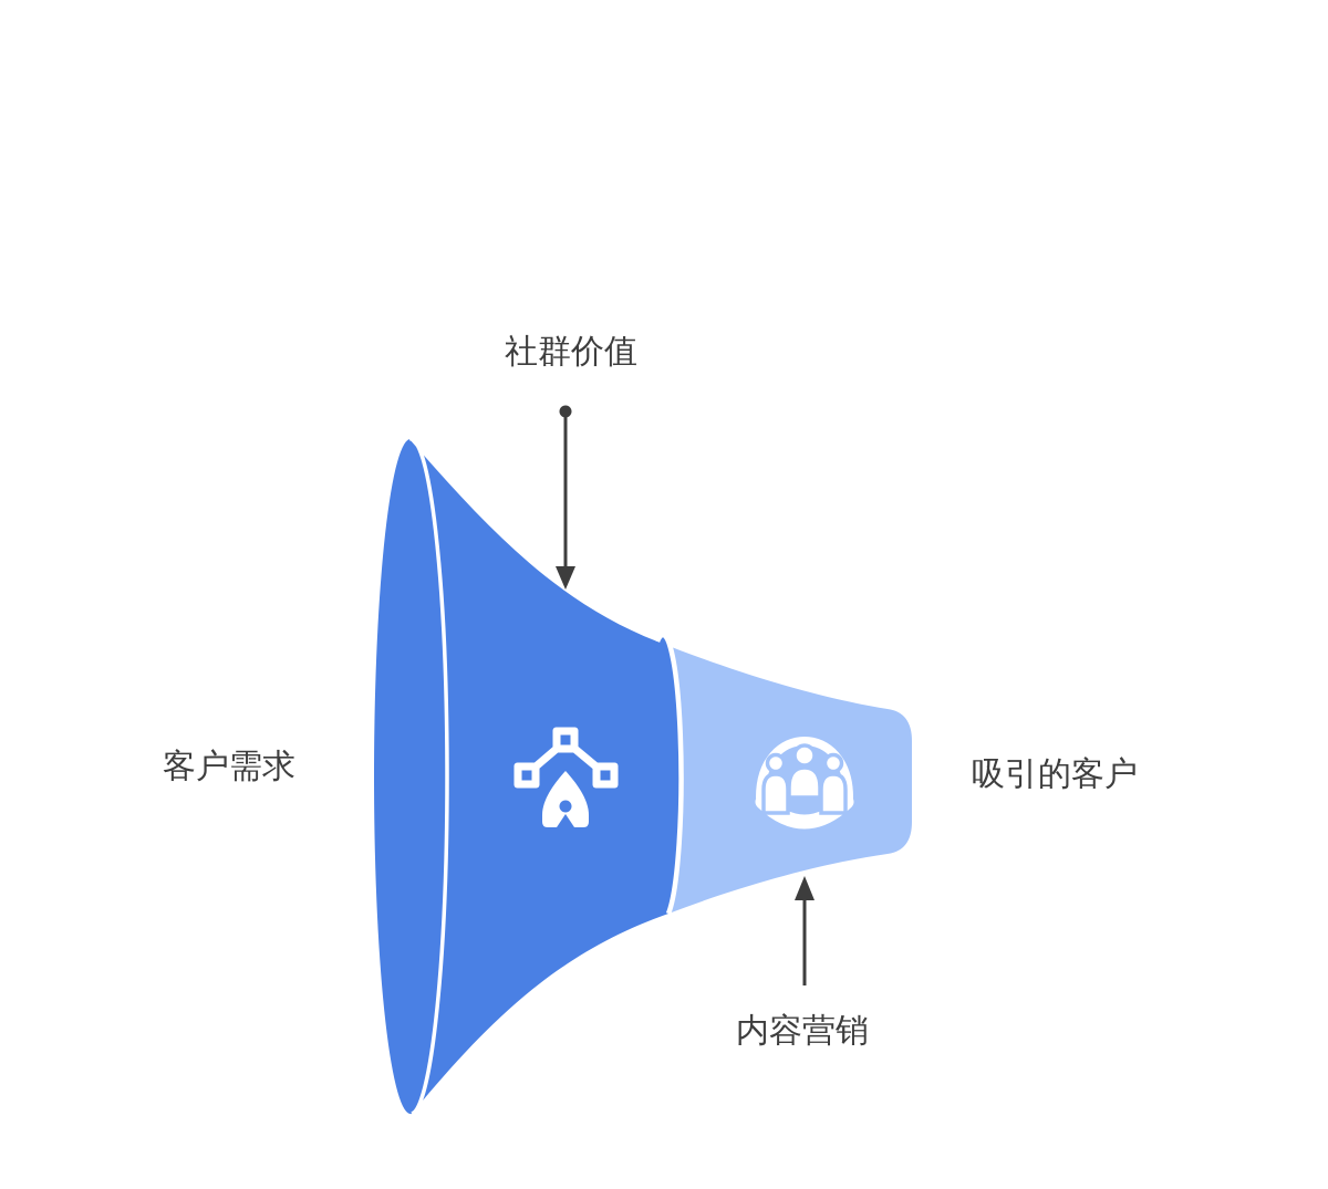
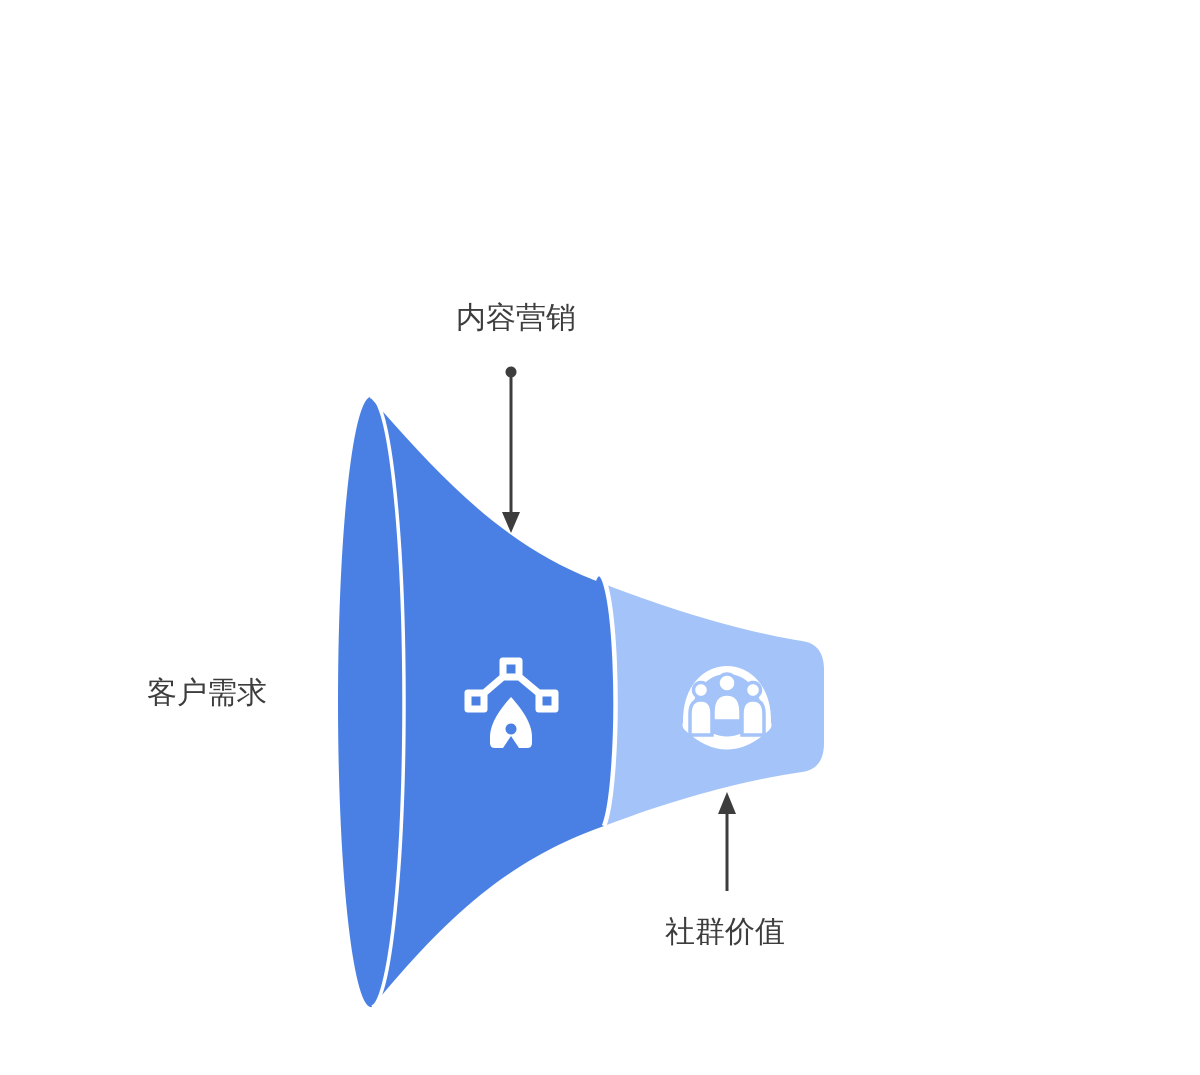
- 社群价值
+ 内容营销
  客户需求
- 吸引的客户
- 内容营销
+ 社群价值
